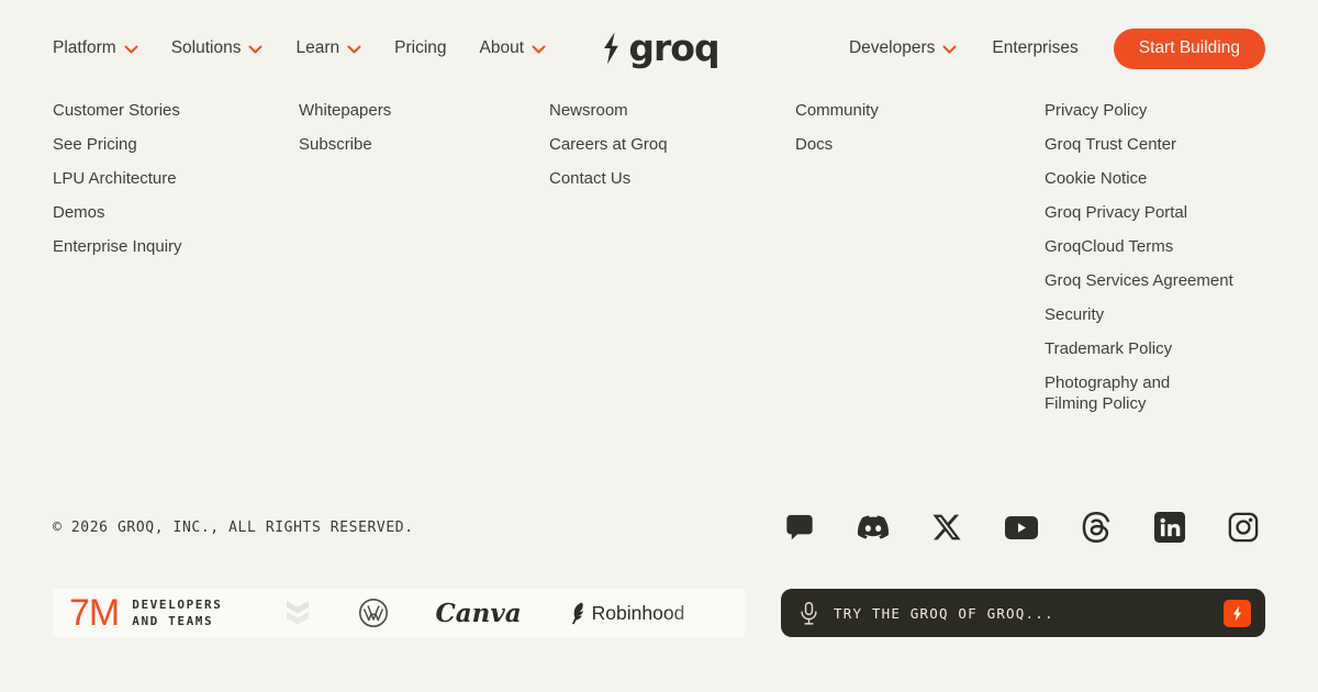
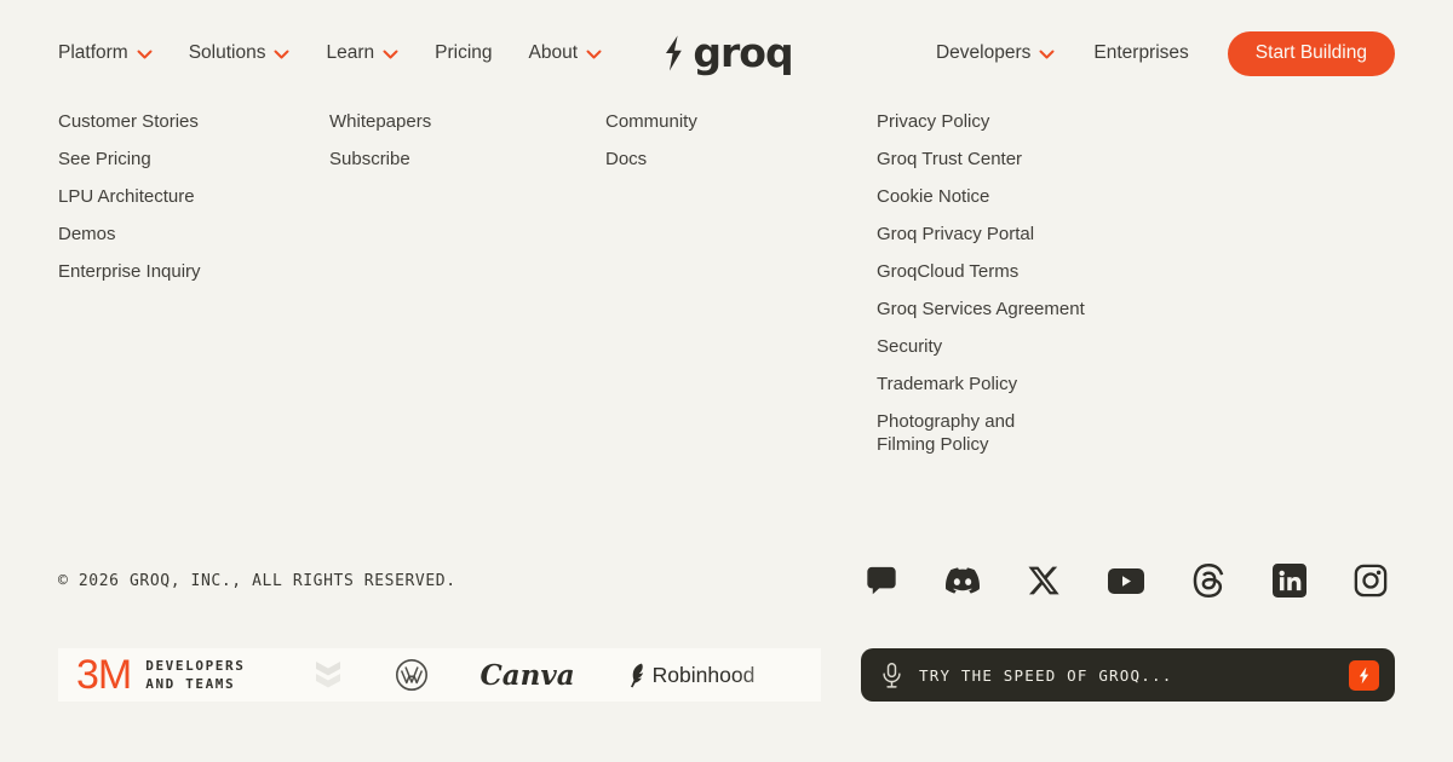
  Platform
  Solutions
  Learn
  Pricing
  About
  groq
  Developers
  Enterprises
  Start Building
  Customer Stories
  See Pricing
  LPU Architecture
  Demos
  Enterprise Inquiry
  Whitepapers
  Subscribe
- Newsroom
- Careers at Groq
- Contact Us
  Community
  Docs
  Privacy Policy
  Groq Trust Center
  Cookie Notice
  Groq Privacy Portal
  GroqCloud Terms
  Groq Services Agreement
  Security
  Trademark Policy
  Photography and Filming Policy
  © 2026 GROQ, INC., ALL RIGHTS RESERVED.
- 7M
+ 3M
  DEVELOPERS
  AND TEAMS
  Canva
  Robinho
- TRY THE GROQ OF GROQ...
+ TRY THE SPEED OF GROQ...
